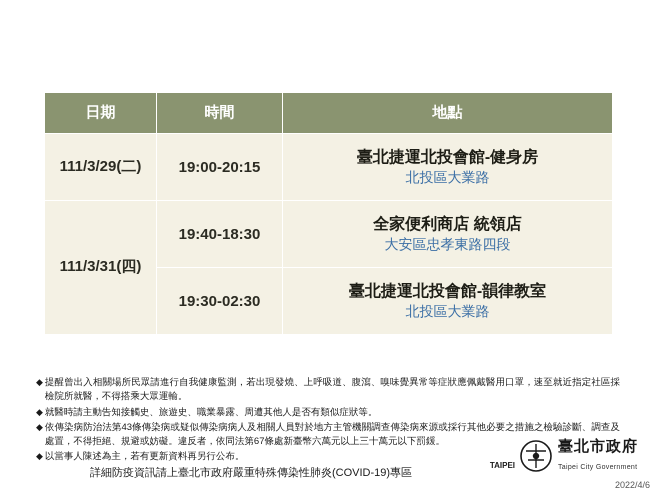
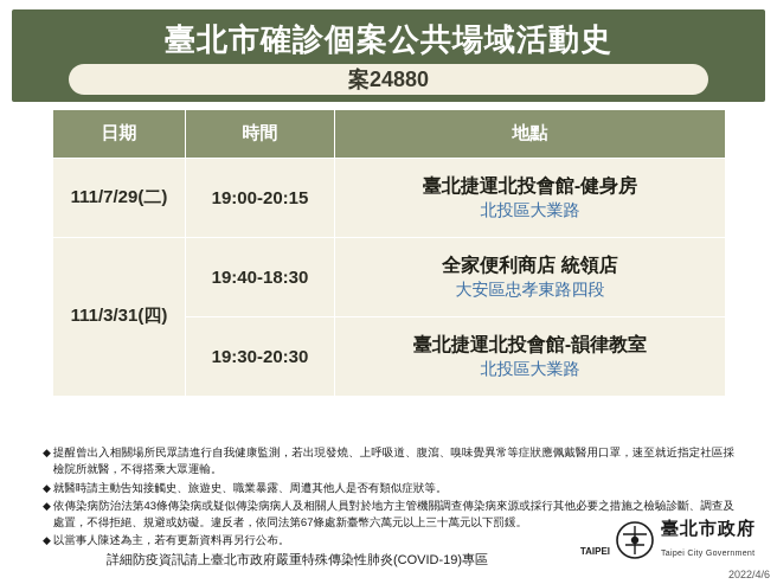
+ 臺北市確診個案公共場域活動史
+ 案24880
  日期	時間	地點
- 111/3/29(二)	19:00-20:15	臺北捷運北投會館-健身房 北投區大業路
+ 111/7/29(二)	19:00-20:15	臺北捷運北投會館-健身房 北投區大業路
  111/3/31(四)	19:40-18:30	全家便利商店 統領店 大安區忠孝東路四段
- 19:30-02:30	臺北捷運北投會館-韻律教室 北投區大業路
+ 19:30-20:30	臺北捷運北投會館-韻律教室 北投區大業路
  ◆
  提醒曾出入相關場所民眾請進行自我健康監測，若出現發燒、上呼吸道、腹瀉、嗅味覺異常等症狀應佩戴醫用口罩，速至就近指定社區採檢院所就醫，不得搭乘大眾運輸。
  ◆
  就醫時請主動告知接觸史、旅遊史、職業暴露、周遭其他人是否有類似症狀等。
  ◆
  依傳染病防治法第43條傳染病或疑似傳染病病人及相關人員對於地方主管機關調查傳染病來源或採行其他必要之措施之檢驗診斷、調查及處置，不得拒絕、規避或妨礙。違反者，依同法第67條處新臺幣六萬元以上三十萬元以下罰鍰。
  ◆
  以當事人陳述為主，若有更新資料再另行公布。
  詳細防疫資訊請上臺北市政府嚴重特殊傳染性肺炎(COVID-19)專區
  TAIPEI
  臺北市政府
  2022/4/6
